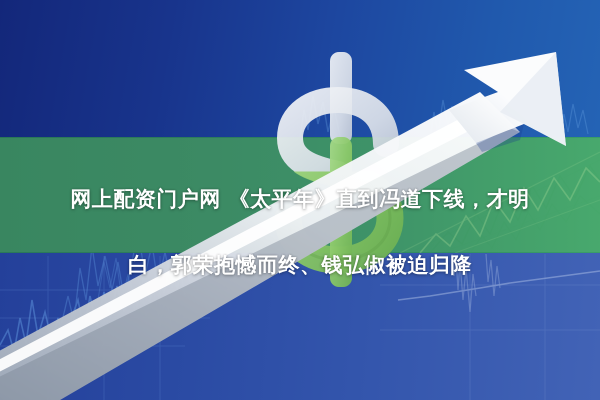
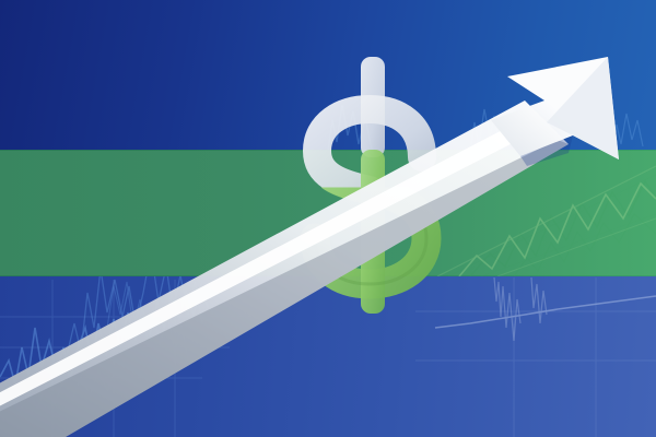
- 网上配资门户网 《太平年》直到冯道下线，才明
- 白，郭荣抱憾而终、钱弘俶被迫归降
